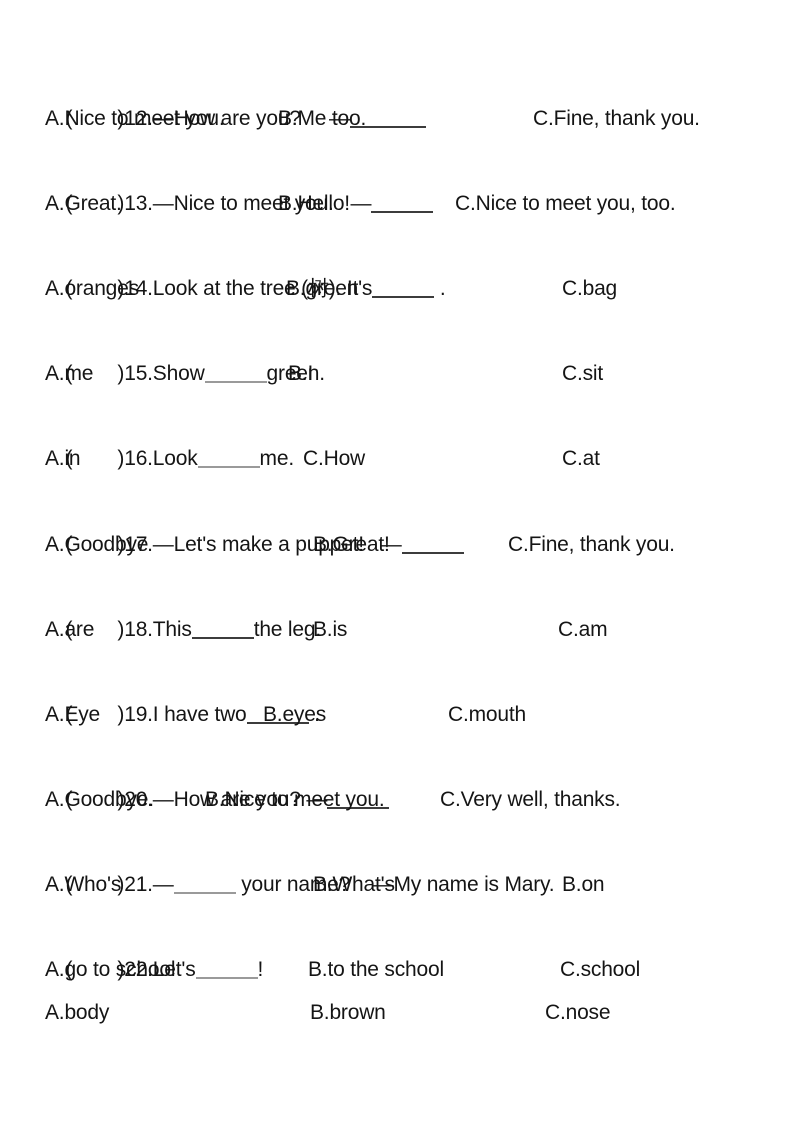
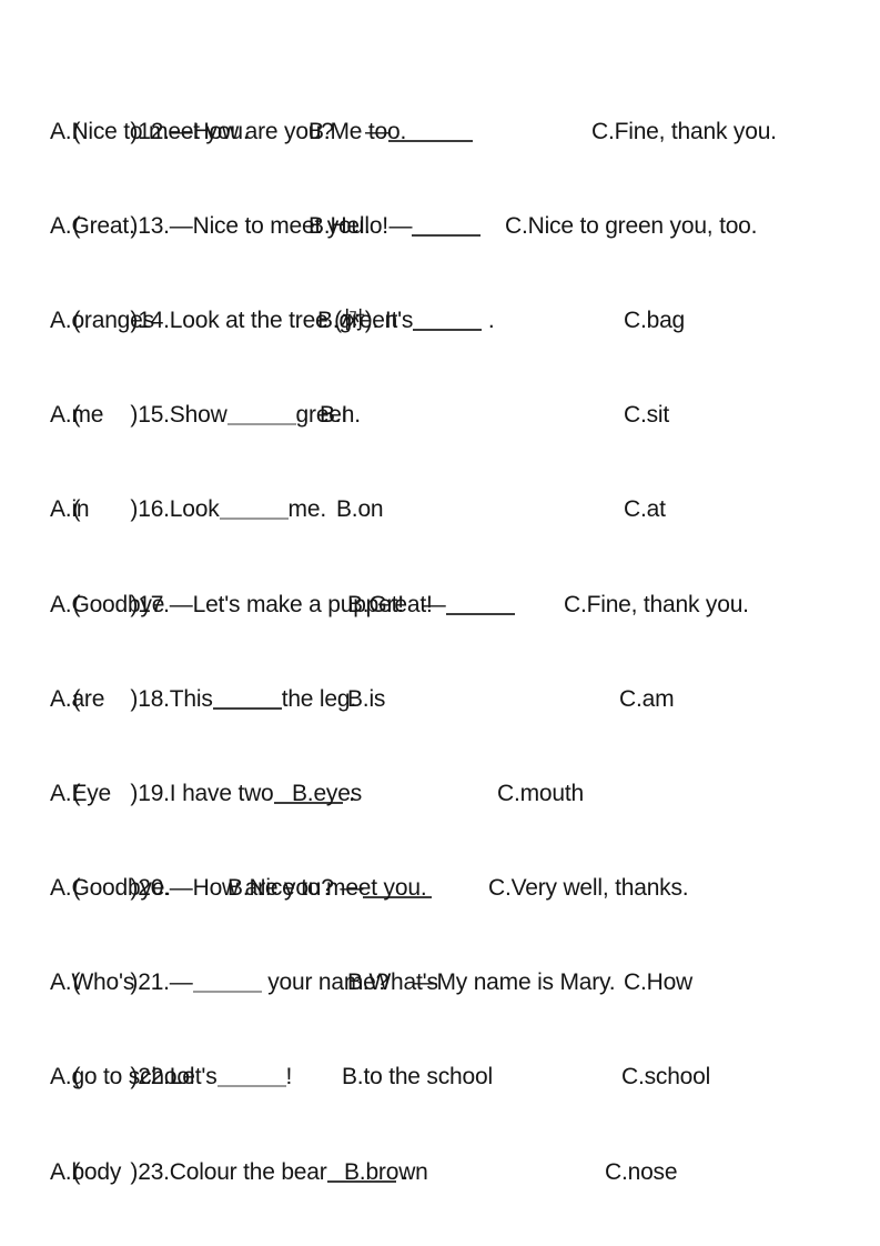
  ( )12.—How are you? —
  A.Nice to meet you.
  B.Me too.
  C.Fine, thank you.
  ( )13.—Nice to meet you. —
  A.Great.
  B.Hello!
- C.Nice to meet you, too.
+ C.Nice to green you, too.
  ( )14.Look at the tree (树). It's .
  A.oranges
  B.green
  C.bag
  ( )15.Show green.
  A.me
  B.I
  C.sit
  ( )16.Look me.
  A.in
- C.How
+ B.on
  C.at
  ( )17.—Let's make a puppet! —
  A.Goodbye
  B.Great!
  C.Fine, thank you.
  ( )18.This the leg.
  A.are
  B.is
  C.am
  ( )19.I have two .
  A.Eye
  B.eyes
  C.mouth
  ( )20.—How are you? —
  A.Goodbye.
  B.Nice to meet you.
  C.Very well, thanks.
  ( )21.— your name? —My name is Mary.
  A.Who's
  B.What's
- B.on
+ C.How
  ( )22.Let's !
  A.go to school
  B.to the school
  C.school
+ ( )23.Colour the bear .
  A.body
  B.brown
  C.nose
